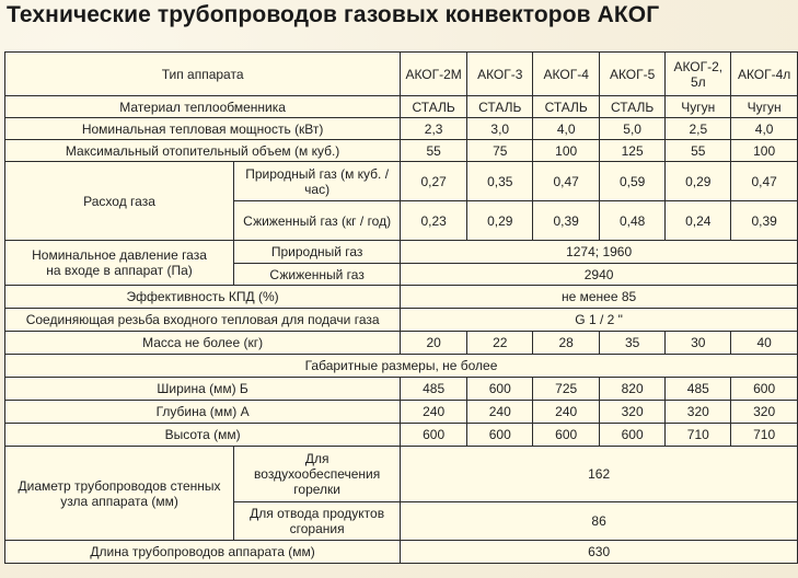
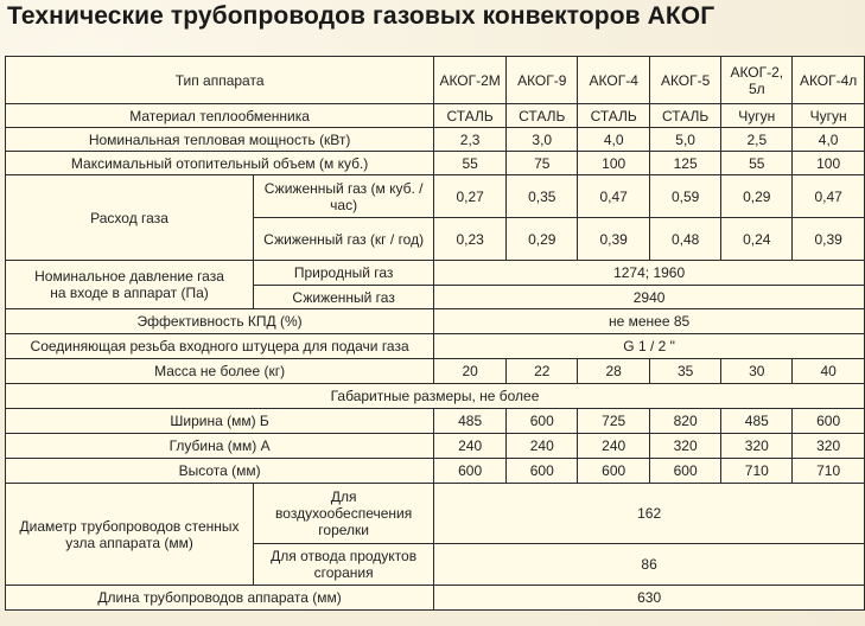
  Технические трубопроводов газовых конвекторов АКОГ
- Тип аппарата	АКОГ-2М	АКОГ-3	АКОГ-4	АКОГ-5	АКОГ-2, 5л	АКОГ-4л
+ Тип аппарата	АКОГ-2М	АКОГ-9	АКОГ-4	АКОГ-5	АКОГ-2, 5л	АКОГ-4л
  Материал теплообменника	СТАЛЬ	СТАЛЬ	СТАЛЬ	СТАЛЬ	Чугун	Чугун
  Номинальная тепловая мощность (кВт)	2,3	3,0	4,0	5,0	2,5	4,0
  Максимальный отопительный объем (м куб.)	55	75	100	125	55	100
- Расход газа	Природный газ (м куб. / час)	0,27	0,35	0,47	0,59	0,29	0,47
+ Расход газа	Сжиженный газ (м куб. / час)	0,27	0,35	0,47	0,59	0,29	0,47
  Сжиженный газ (кг / год)	0,23	0,29	0,39	0,48	0,24	0,39
  Номинальное давление газа на входе в аппарат (Па)	Природный газ	1274; 1960
  Сжиженный газ	2940
  Эффективность КПД (%)	не менее 85
- Соединяющая резьба входного тепловая для подачи газа	G 1 / 2 "
+ Соединяющая резьба входного штуцера для подачи газа	G 1 / 2 "
  Масса не более (кг)	20	22	28	35	30	40
  Габаритные размеры, не более
  Ширина (мм) Б	485	600	725	820	485	600
  Глубина (мм) А	240	240	240	320	320	320
  Высота (мм)	600	600	600	600	710	710
  Диаметр трубопроводов стенных узла аппарата (мм)	Для воздухообеспечения горелки	162
  Для отвода продуктов сгорания	86
  Длина трубопроводов аппарата (мм)	630
